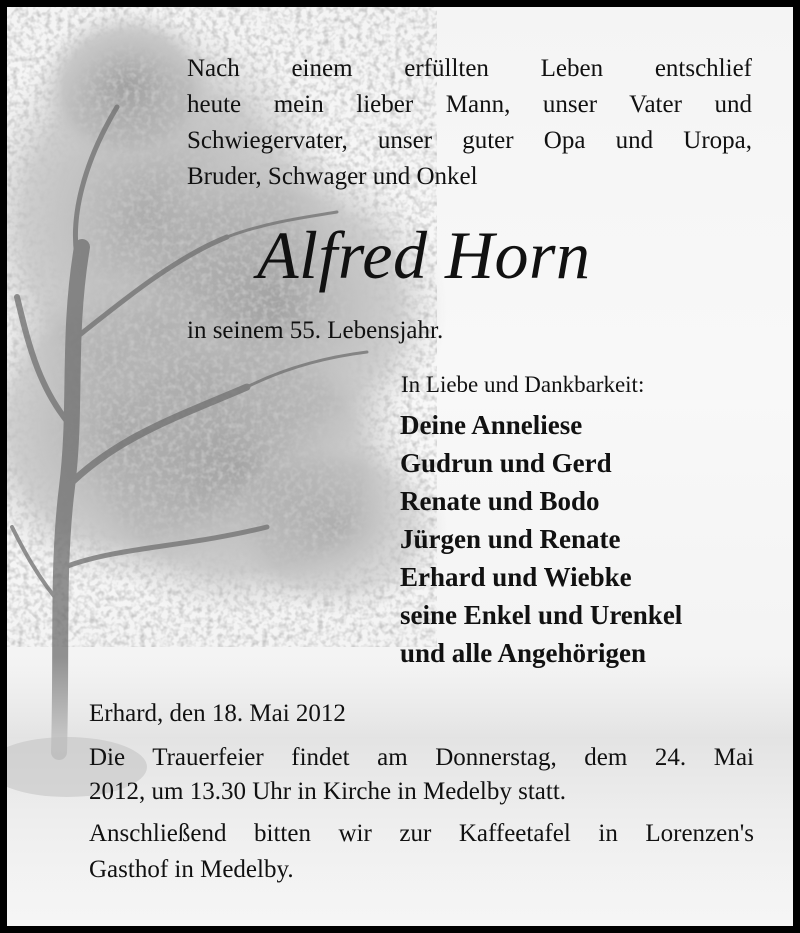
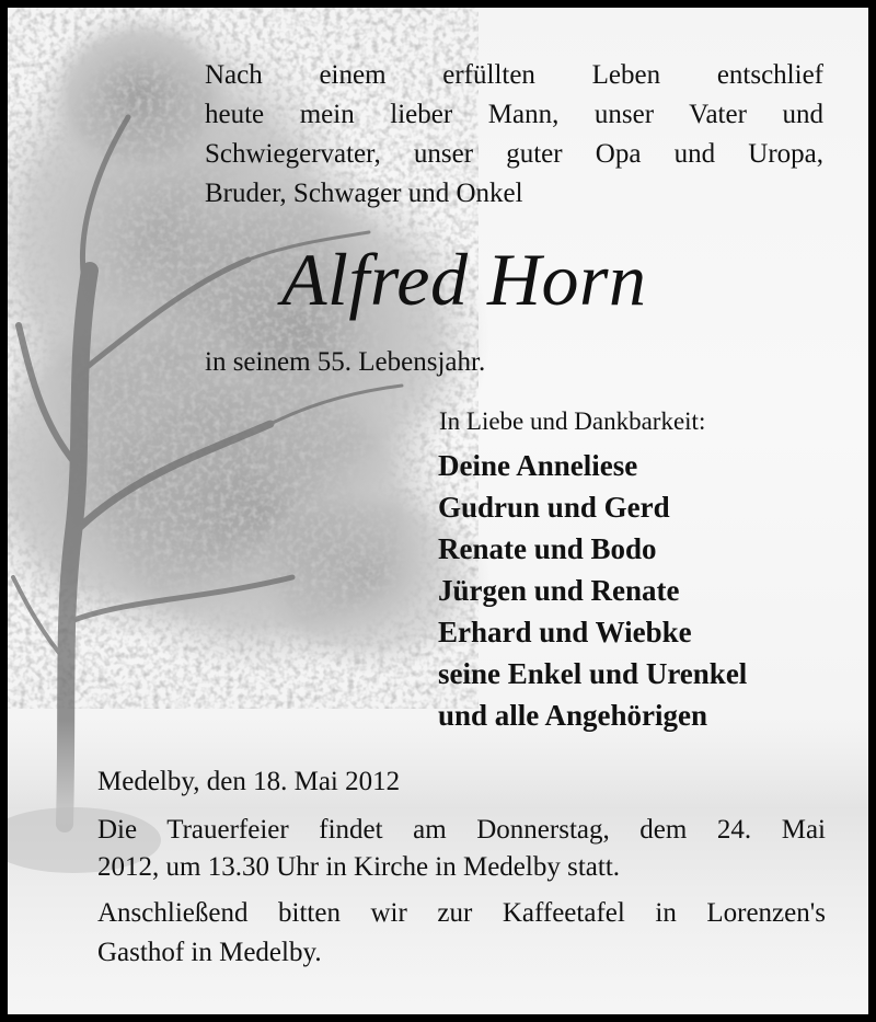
  Nach einem erfüllten Leben entschlief
  heute mein lieber Mann, unser Vater und
  Schwiegervater, unser guter Opa und Uropa,
  Bruder, Schwager und Onkel
  Alfred Horn
  in seinem 55. Lebensjahr.
  In Liebe und Dankbarkeit:
  Deine Anneliese
  Gudrun und Gerd
  Renate und Bodo
  Jürgen und Renate
  Erhard und Wiebke
  seine Enkel und Urenkel
  und alle Angehörigen
- Erhard, den 18. Mai 2012
+ Medelby, den 18. Mai 2012
  Die Trauerfeier findet am Donnerstag, dem 24. Mai
  2012, um 13.30 Uhr in Kirche in Medelby statt.
  Anschließend bitten wir zur Kaffeetafel in Lorenzen's
  Gasthof in Medelby.
